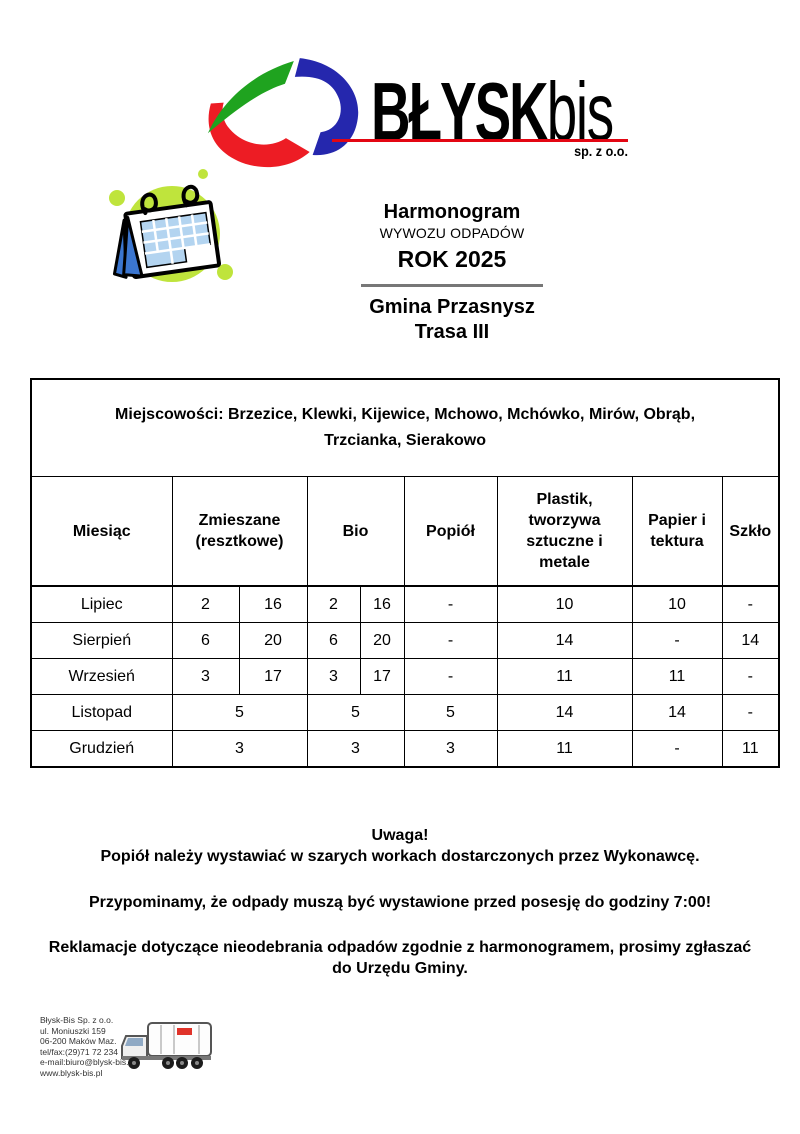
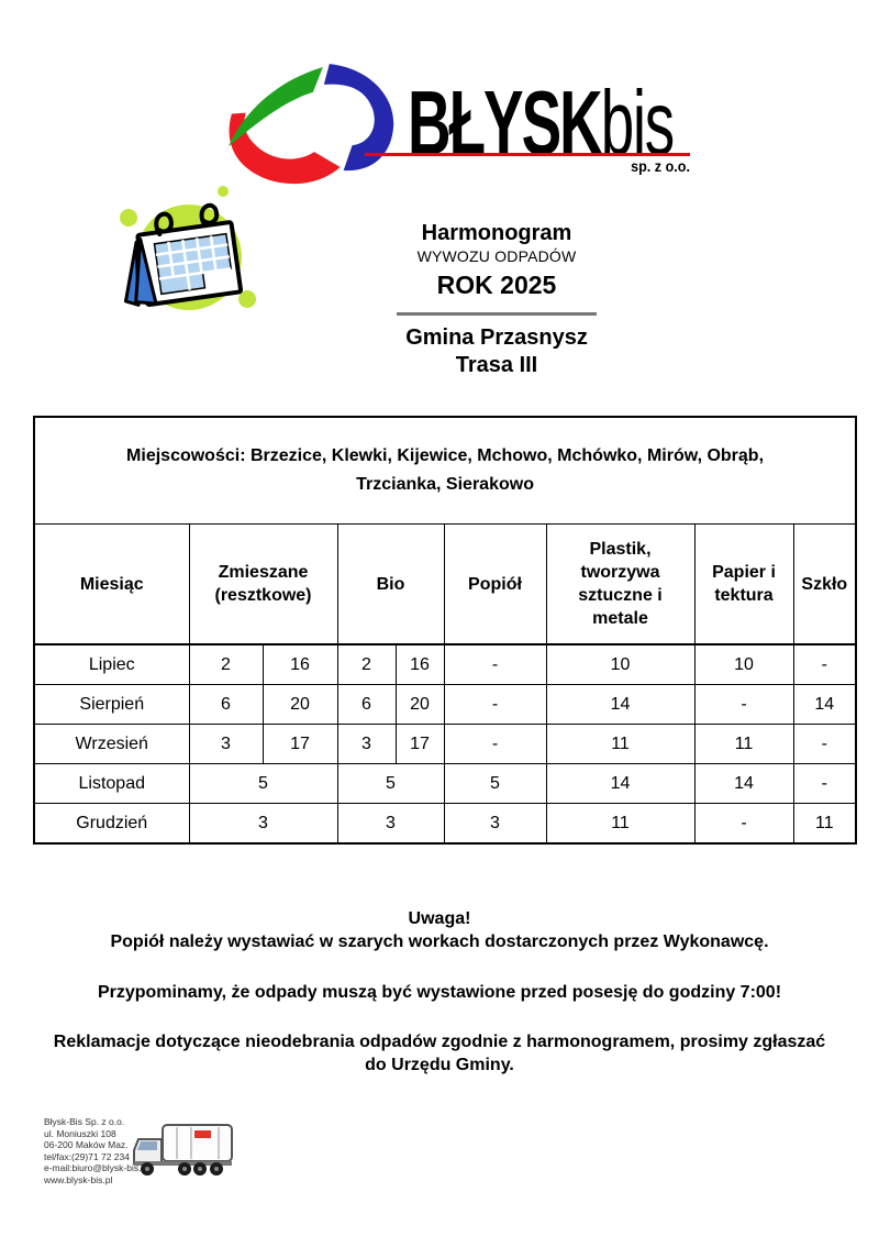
  BŁYSKbis
  sp. z o.o.
  Harmonogram
  WYWOZU ODPADÓW
  ROK 2025
  Gmina Przasnysz
  Trasa III
  Miejscowości: Brzezice, Klewki, Kijewice, Mchowo, Mchówko, Mirów, Obrąb, Trzcianka, Sierakowo
  Miesiąc	Zmieszane (resztkowe)	Bio	Popiół	Plastik, tworzywa sztuczne i metale	Papier i tektura	Szkło
  Lipiec	2	16	2	16	-	10	10	-
  Sierpień	6	20	6	20	-	14	-	14
  Wrzesień	3	17	3	17	-	11	11	-
  Listopad	5	5	5	14	14	-
  Grudzień	3	3	3	11	-	11
  Uwaga!
  Popiół należy wystawiać w szarych workach dostarczonych przez Wykonawcę.
  Przypominamy, że odpady muszą być wystawione przed posesję do godziny 7:00!
  Reklamacje dotyczące nieodebrania odpadów zgodnie z harmonogramem, prosimy zgłaszać do Urzędu Gminy.
  Błysk-Bis Sp. z o.o.
- ul. Moniuszki 159
+ ul. Moniuszki 108
  06-200 Maków Maz.
  tel/fax:(29)71 72 234
  e-mail:biuro@blysk-bis.
  www.blysk-bis.pl
